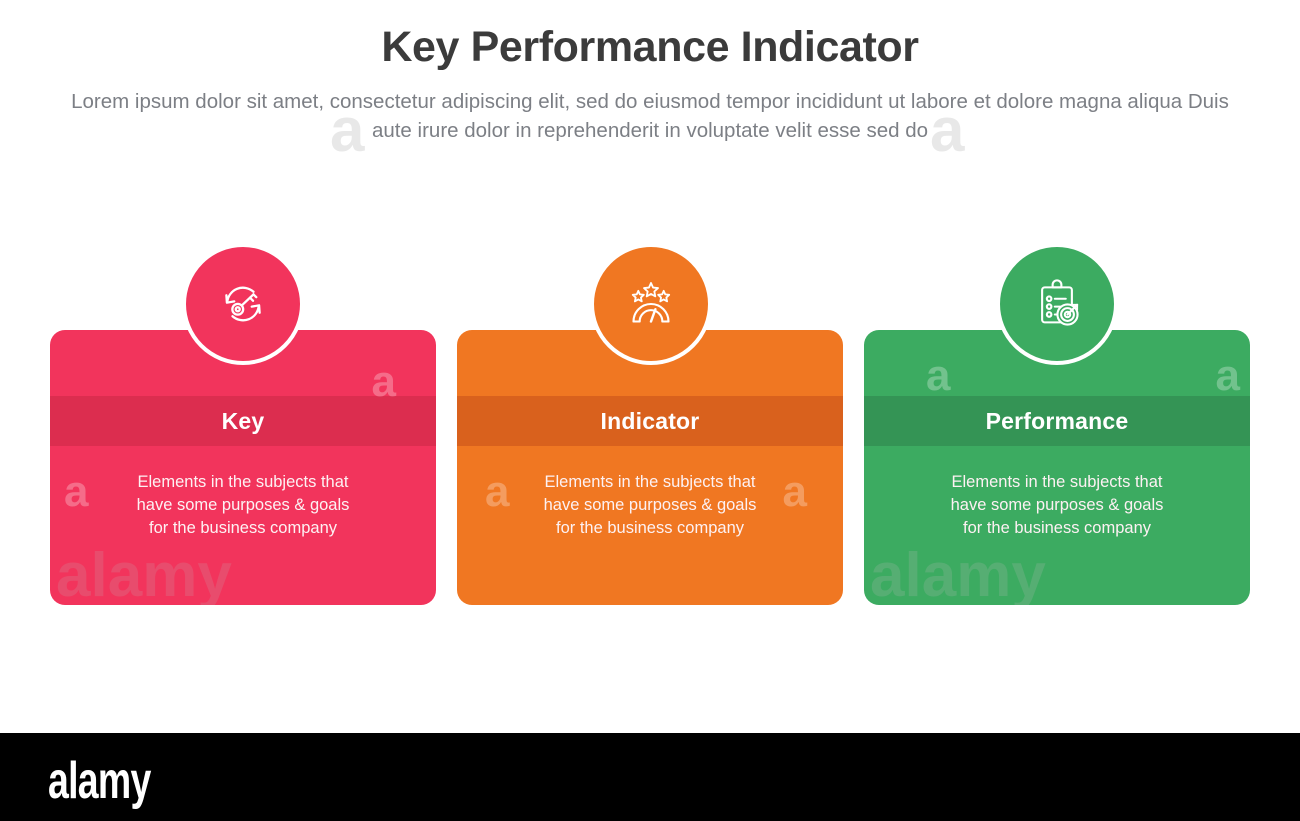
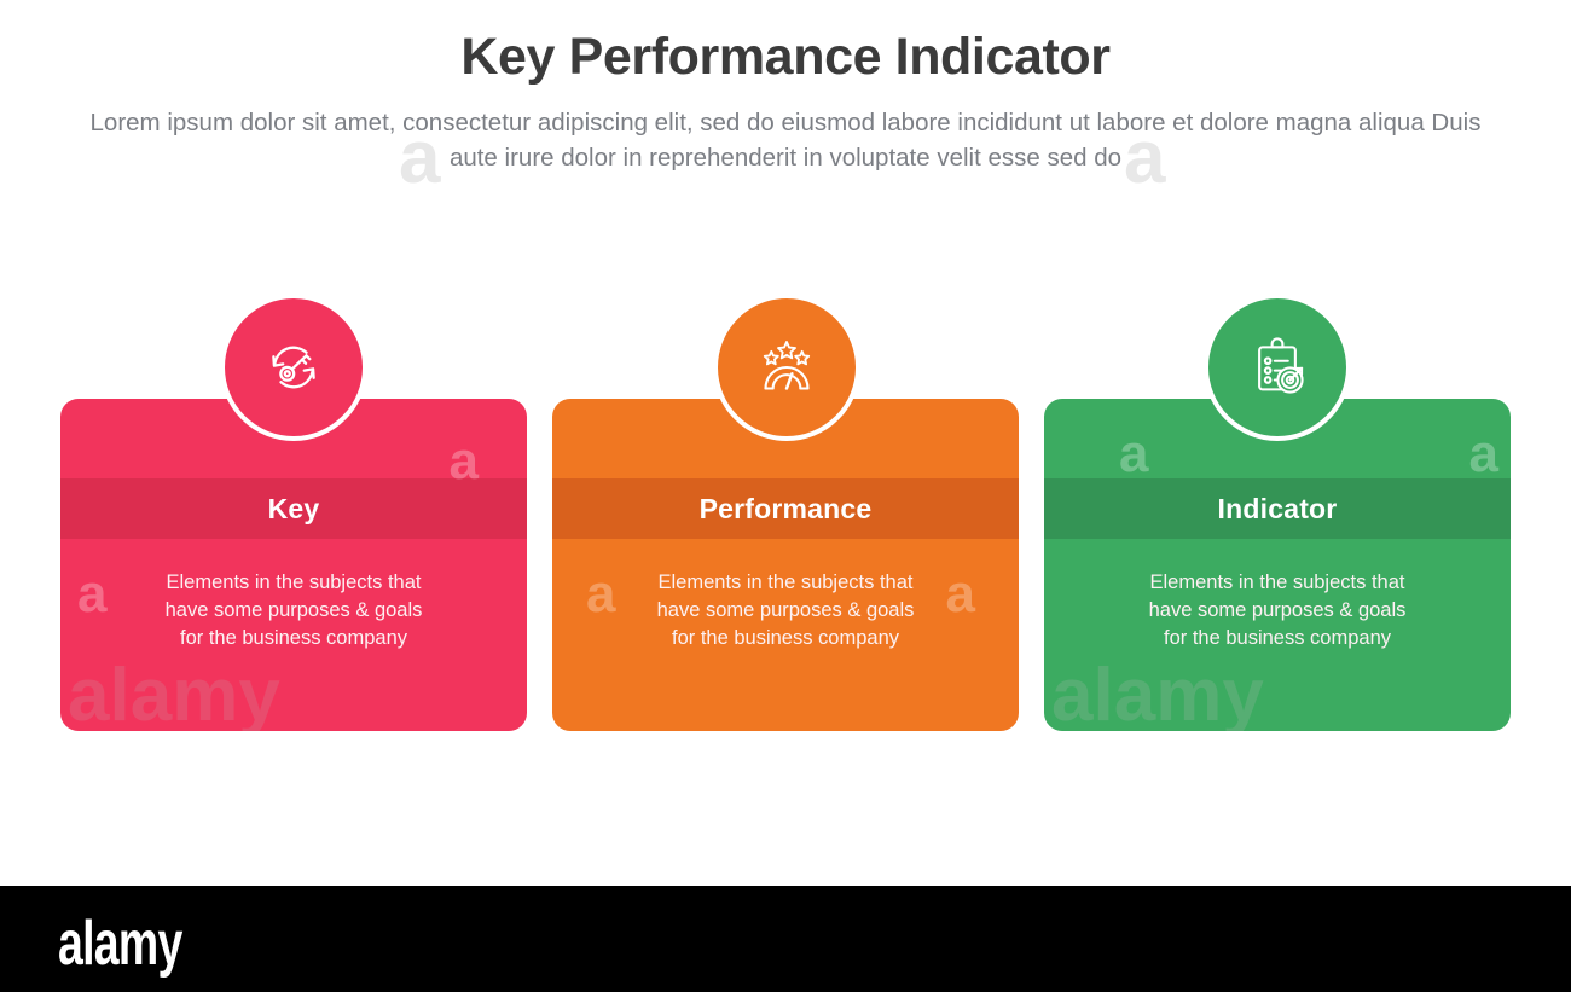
  Key Performance Indicator
- Lorem ipsum dolor sit amet, consectetur adipiscing elit, sed do eiusmod tempor incididunt ut labore et dolore magna aliqua Duis aute irure dolor in reprehenderit in voluptate velit esse sed do
+ Lorem ipsum dolor sit amet, consectetur adipiscing elit, sed do eiusmod labore incididunt ut labore et dolore magna aliqua Duis aute irure dolor in reprehenderit in voluptate velit esse sed do
  a
  a
  a
  Key
  Elements in the subjects that
  have some purposes & goals
  for the business company
  a
  alamy
  a
  a
- Indicator
+ Performance
  Elements in the subjects that
  have some purposes & goals
  for the business company
  a
  a
- Performance
+ Indicator
  Elements in the subjects that
  have some purposes & goals
  for the business company
  alamy
  alamy
